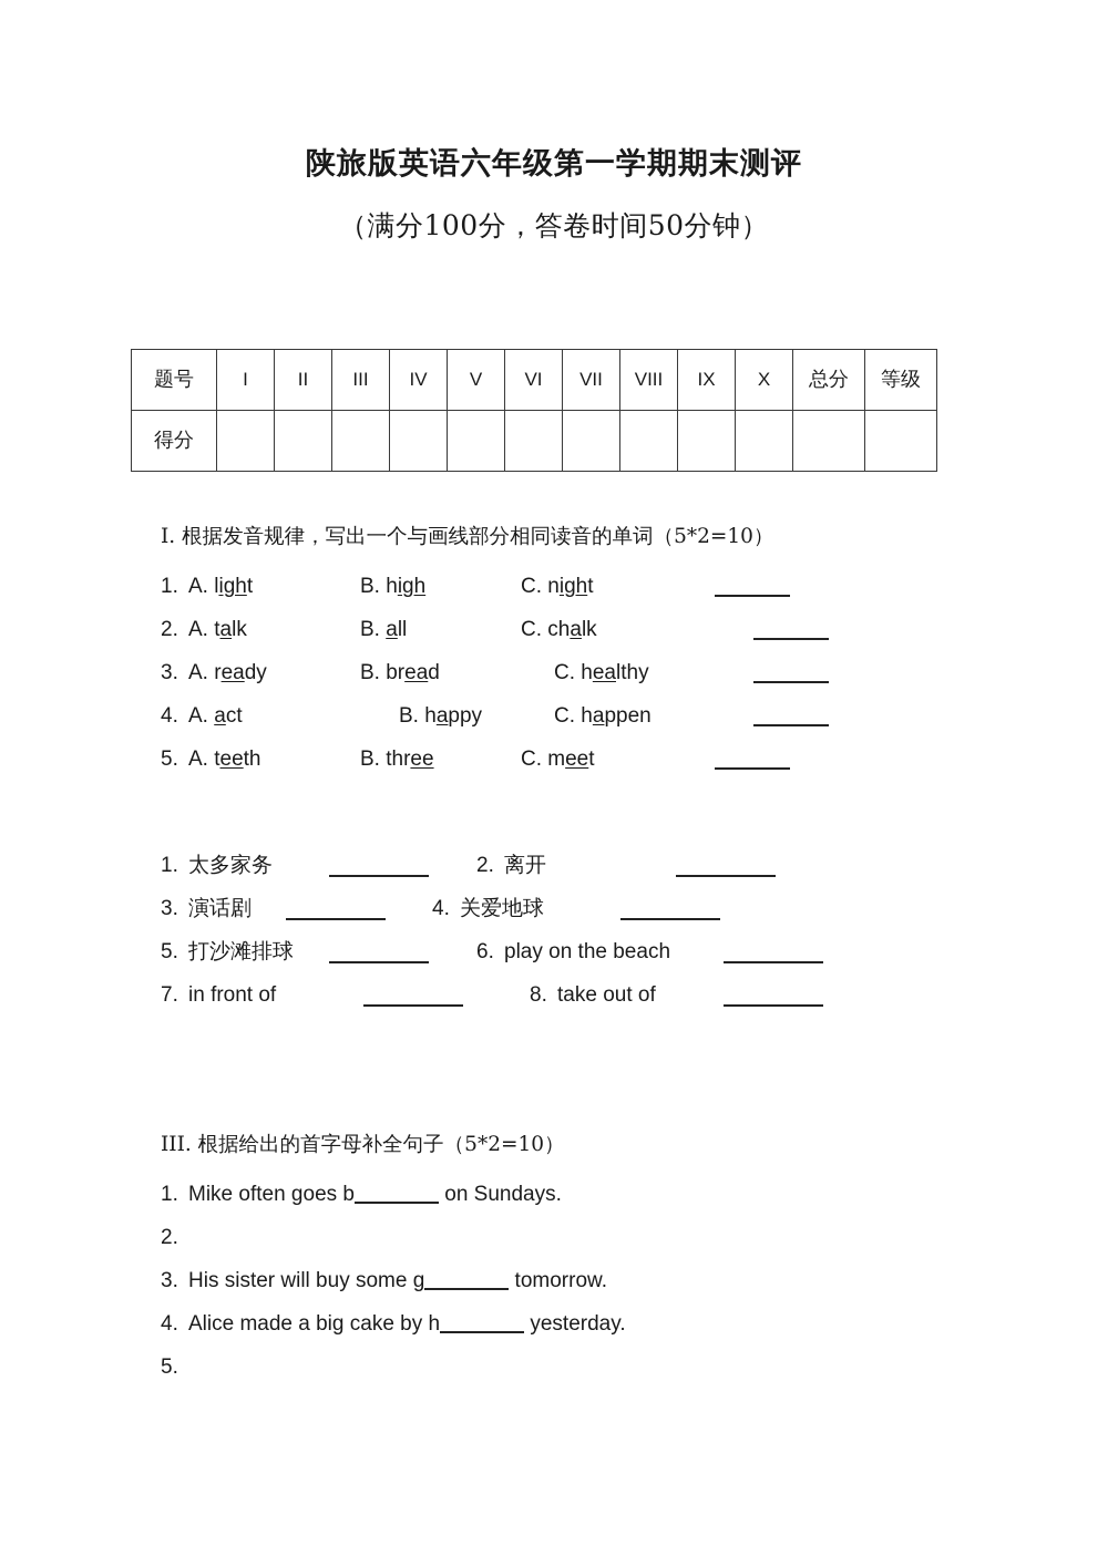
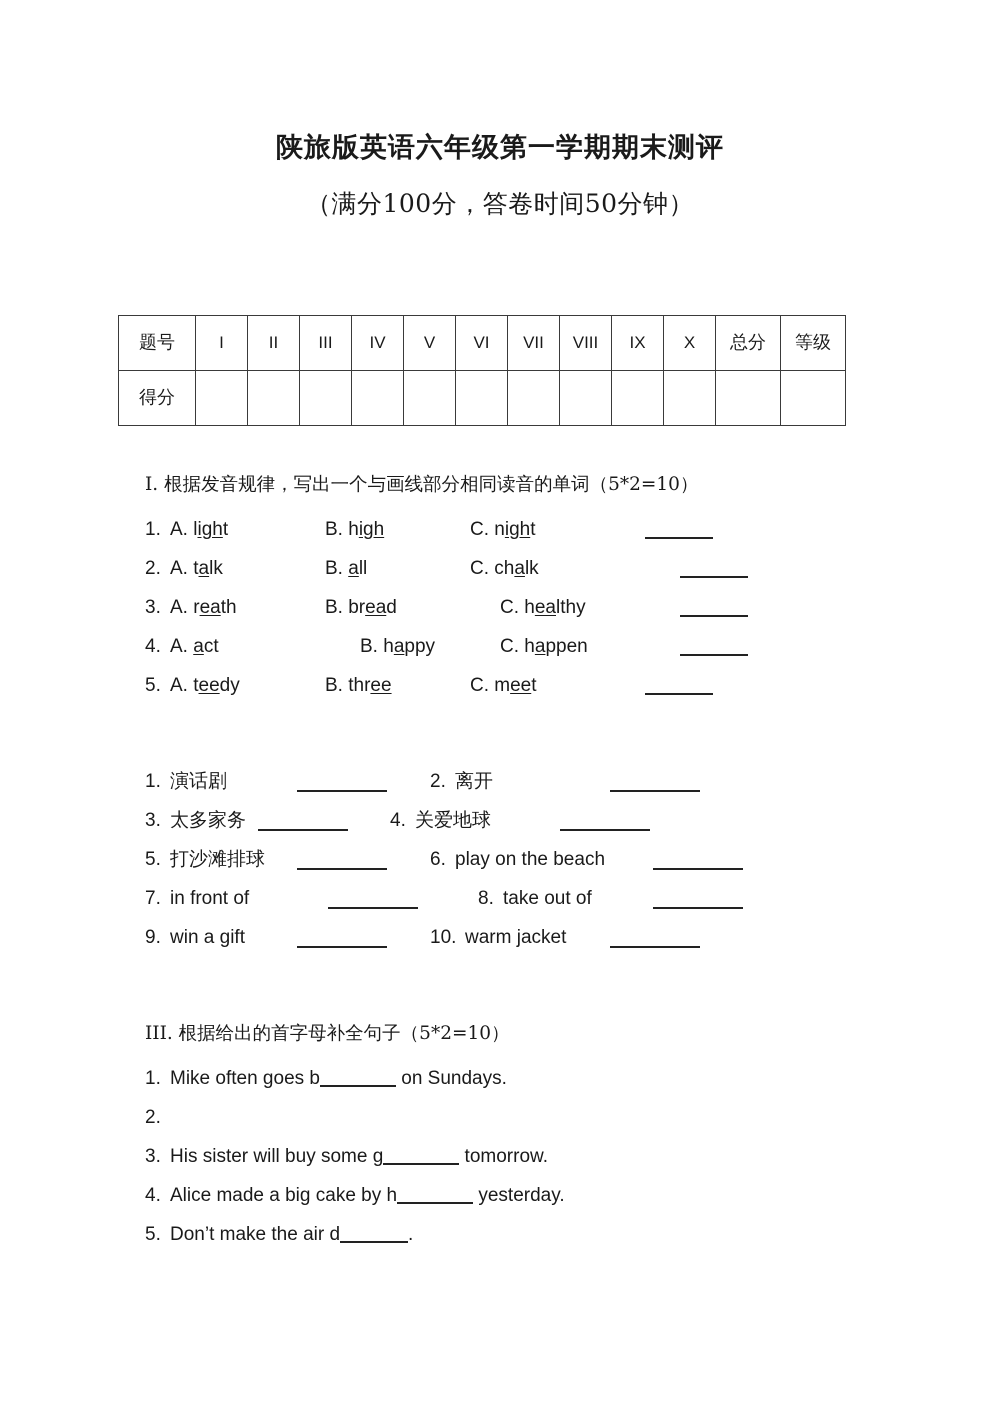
  陕旅版英语六年级第一学期期末测评
  （满分100分，答卷时间50分钟）
  题号	I	II	III	IV	V	VI	VII	VIII	IX	X	总分	等级
  得分
  I. 根据发音规律，写出一个与画线部分相同读音的单词（5*2=10）
  1.
  A. light
  B. high
  C. night
  2.
  A. talk
  B. all
  C. chalk
  3.
- A. ready
+ A. reath
  B. bread
  C. healthy
  4.
  A. act
  B. happy
  C. happen
  5.
- A. teeth
+ A. teedy
  B. three
  C. meet
  1.
- 太多家务
+ 演话剧
  2.
  离开
  3.
- 演话剧
+ 太多家务
  4.
  关爱地球
  5.
  打沙滩排球
  6.
  play on the beach
  7.
  in front of
  8.
  take out of
+ 9.
+ win a gift
+ 10.
+ warm jacket
  III. 根据给出的首字母补全句子（5*2=10）
  1.
  Mike often goes b on Sundays.
  2.
  3.
  His sister will buy some g tomorrow.
  4.
  Alice made a big cake by h yesterday.
  5.
+ Don’t make the air d .
